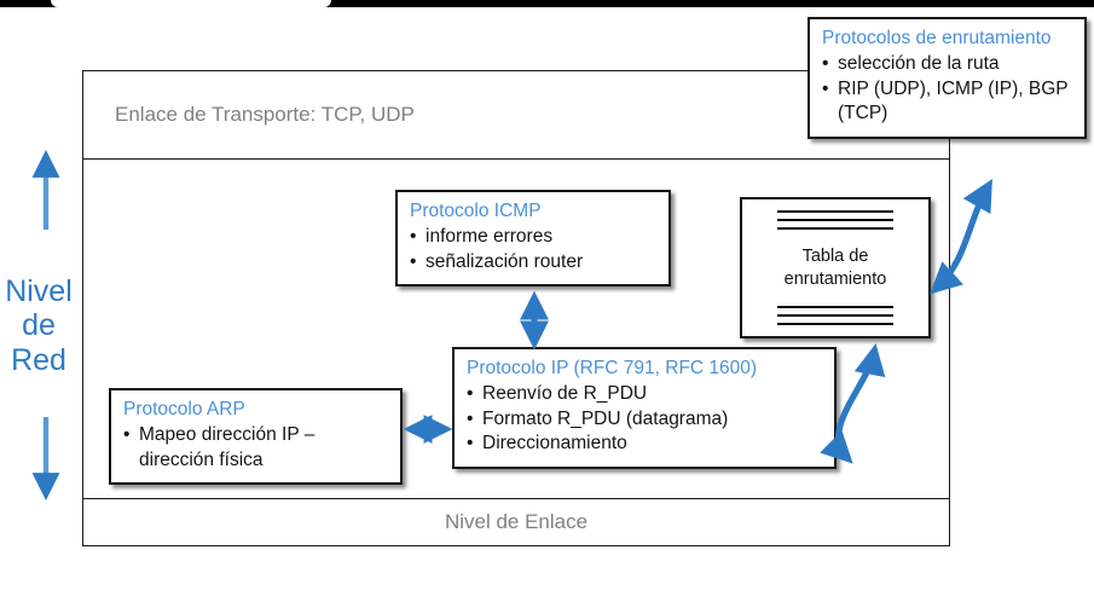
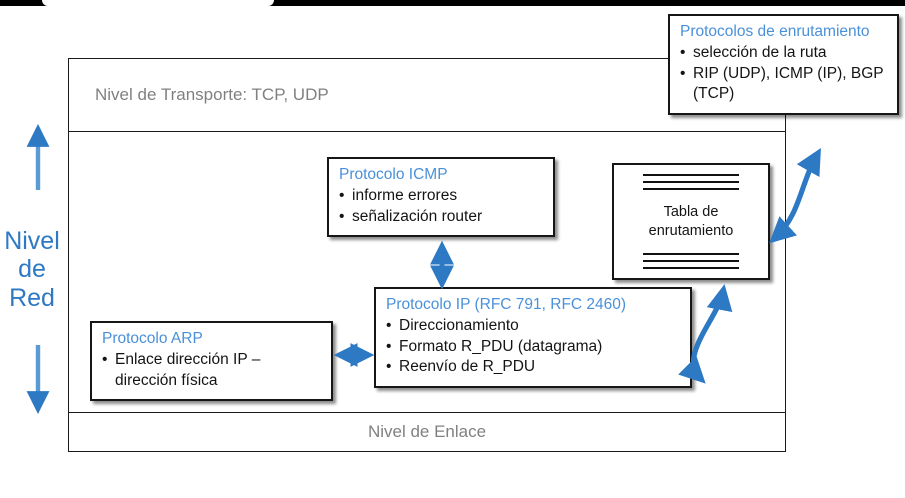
- Enlace de Transporte: TCP, UDP
+ Nivel de Transporte: TCP, UDP
  Nivel de Enlace
  Nivel
  de
  Red
  Protocolos de enrutamiento
  selección de la ruta
  RIP (UDP), ICMP (IP), BGP (TCP)
  Protocolo ICMP
  informe errores
  señalización router
- Protocolo IP (RFC 791, RFC 1600)
+ Protocolo IP (RFC 791, RFC 2460)
- Reenvío de R_PDU
+ Direccionamiento
  Formato R_PDU (datagrama)
- Direccionamiento
+ Reenvío de R_PDU
  Protocolo ARP
- Mapeo dirección IP – dirección física
+ Enlace dirección IP – dirección física
  Tabla de
  enrutamiento
